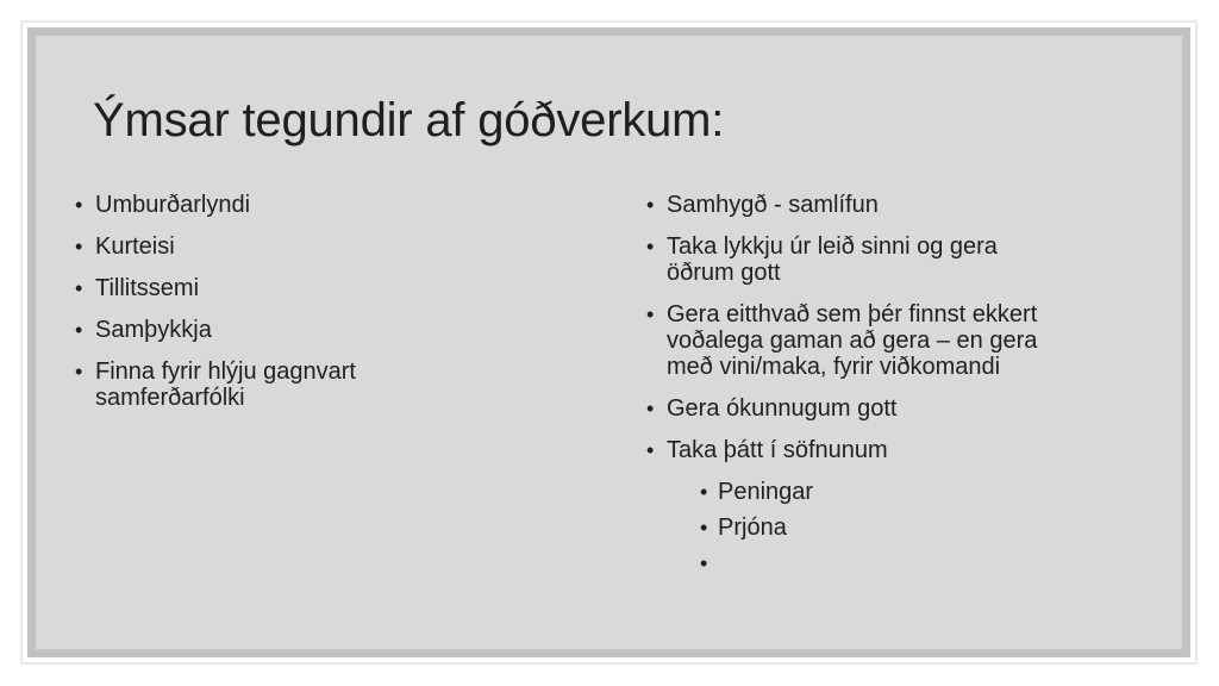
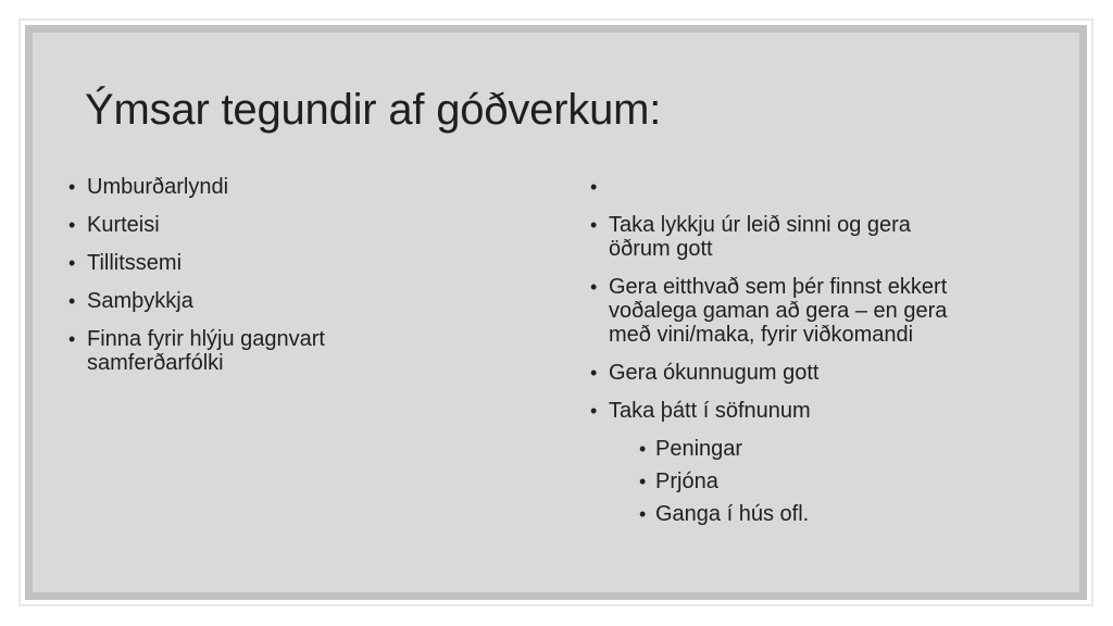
  Ýmsar tegundir af góðverkum:
  •
  Umburðarlyndi
  •
  Kurteisi
  •
  Tillitssemi
  •
  Samþykkja
  •
  Finna fyrir hlýju gagnvart
  samferðarfólki
  •
- Samhygð - samlífun
  •
  Taka lykkju úr leið sinni og gera
  öðrum gott
  •
  Gera eitthvað sem þér finnst ekkert
  voðalega gaman að gera – en gera
  með vini/maka, fyrir viðkomandi
  •
  Gera ókunnugum gott
  •
  Taka þátt í söfnunum
  •
  Peningar
  •
  Prjóna
  •
+ Ganga í hús ofl.
